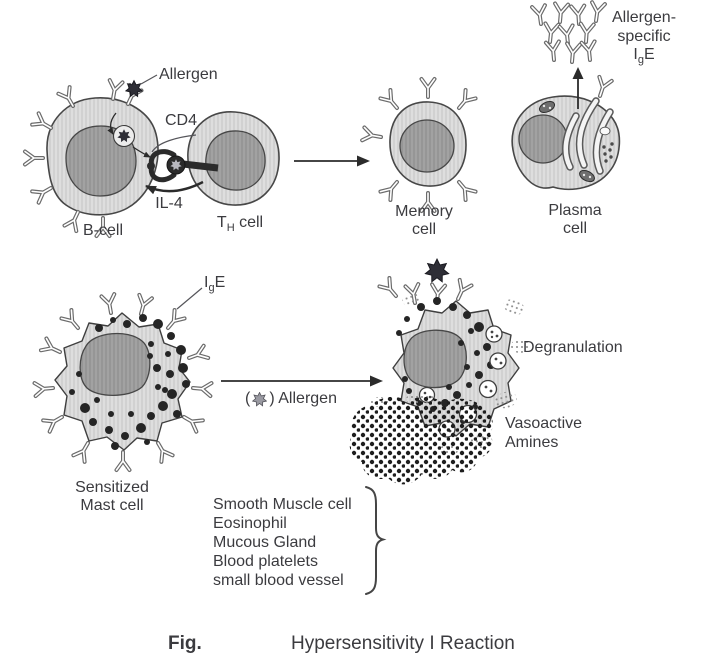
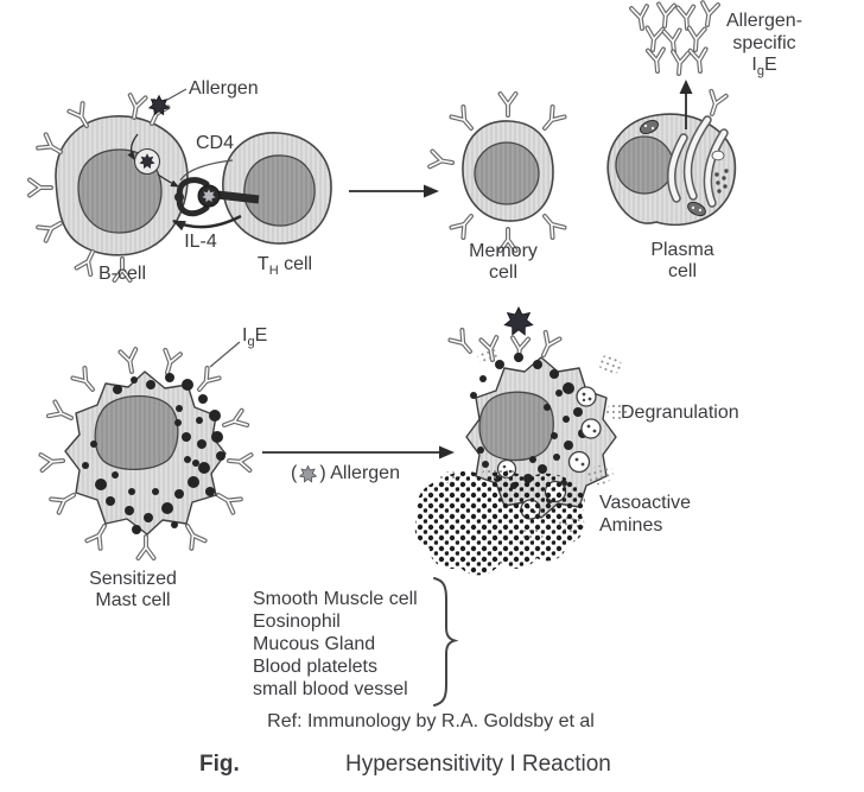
  Allergen
  CD4
  IL-4
  B-cell
  TH cell
  Memory
  cell
  Plasma
  cell
  Allergen-
  specific
  IgE
  IgE
  Sensitized
  Mast cell
  (
  ) Allergen
  Degranulation
  Vasoactive
  Amines
  Smooth Muscle cell
  Eosinophil
  Mucous Gland
  Blood platelets
  small blood vessel
+ Ref: Immunology by R.A. Goldsby et al
  Fig.
  Hypersensitivity I Reaction
